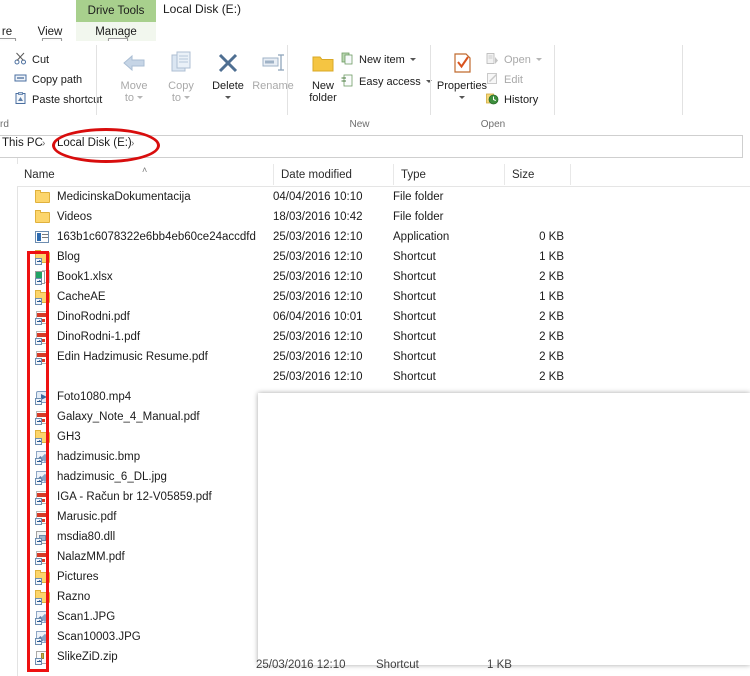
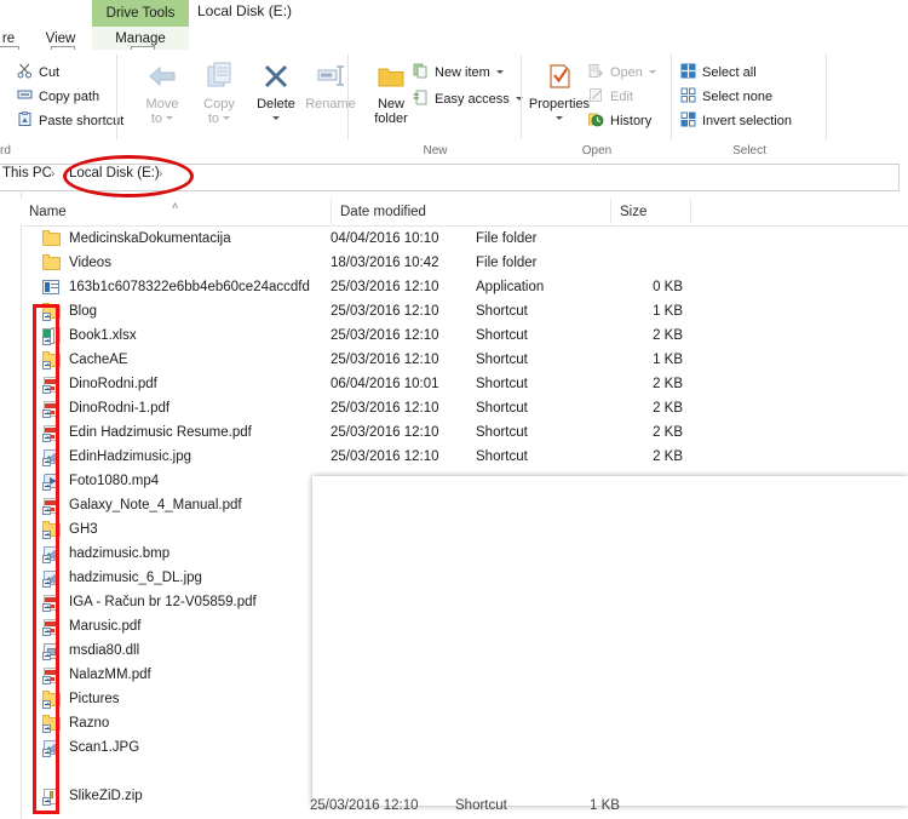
  Drive Tools
  Local Disk (E:)
  re
  View
  Manage
  Cut
  Copy path
  Paste shortct
  rd
  Move
  to
  Copy
  to
  Delete
  Rename
  New
  folder
  New item
  Easy access
  New
  Properties
  Open
  Edit
  History
  Open
+ Select all
+ Select none
+ Invert selection
+ Select
  This PC
  ›
  Local Disk (E:)
  ›
  Name
  ˄
  Date modified
- Type
  Size
  MedicinskaDokumentacija
  04/04/2016 10:10
  File folder
  Videos
  18/03/2016 10:42
  File folder
  163b1c6078322e6bb4eb60ce24accdfd
  25/03/2016 12:10
  Application
  0 KB
  Blog
  25/03/2016 12:10
  Shortcut
  1 KB
  Book1.xlsx
  25/03/2016 12:10
  Shortcut
  2 KB
  CacheAE
  25/03/2016 12:10
  Shortcut
  1 KB
  DinoRodni.pdf
  06/04/2016 10:01
  Shortcut
  2 KB
  DinoRodni-1.pdf
  25/03/2016 12:10
  Shortcut
  2 KB
  Edin Hadzimusic Resume.pdf
  25/03/2016 12:10
  Shortcut
  2 KB
+ EdinHadzimusic.jpg
  25/03/2016 12:10
  Shortcut
  2 KB
  Foto1080.mp4
  Galaxy_Note_4_Manual.pdf
  GH3
  hadzimusic.bmp
  hadzimusic_6_DL.jpg
  IGA - Račun br 12-V05859.pdf
  Marusic.pdf
  msdia80.dll
  NalazMM.pdf
  Pictures
  Razno
  Scan1.JPG
- Scan10003.JPG
  SlikeZiD.zip
  25/03/2016 12:10
  Shortcut
  1 KB
